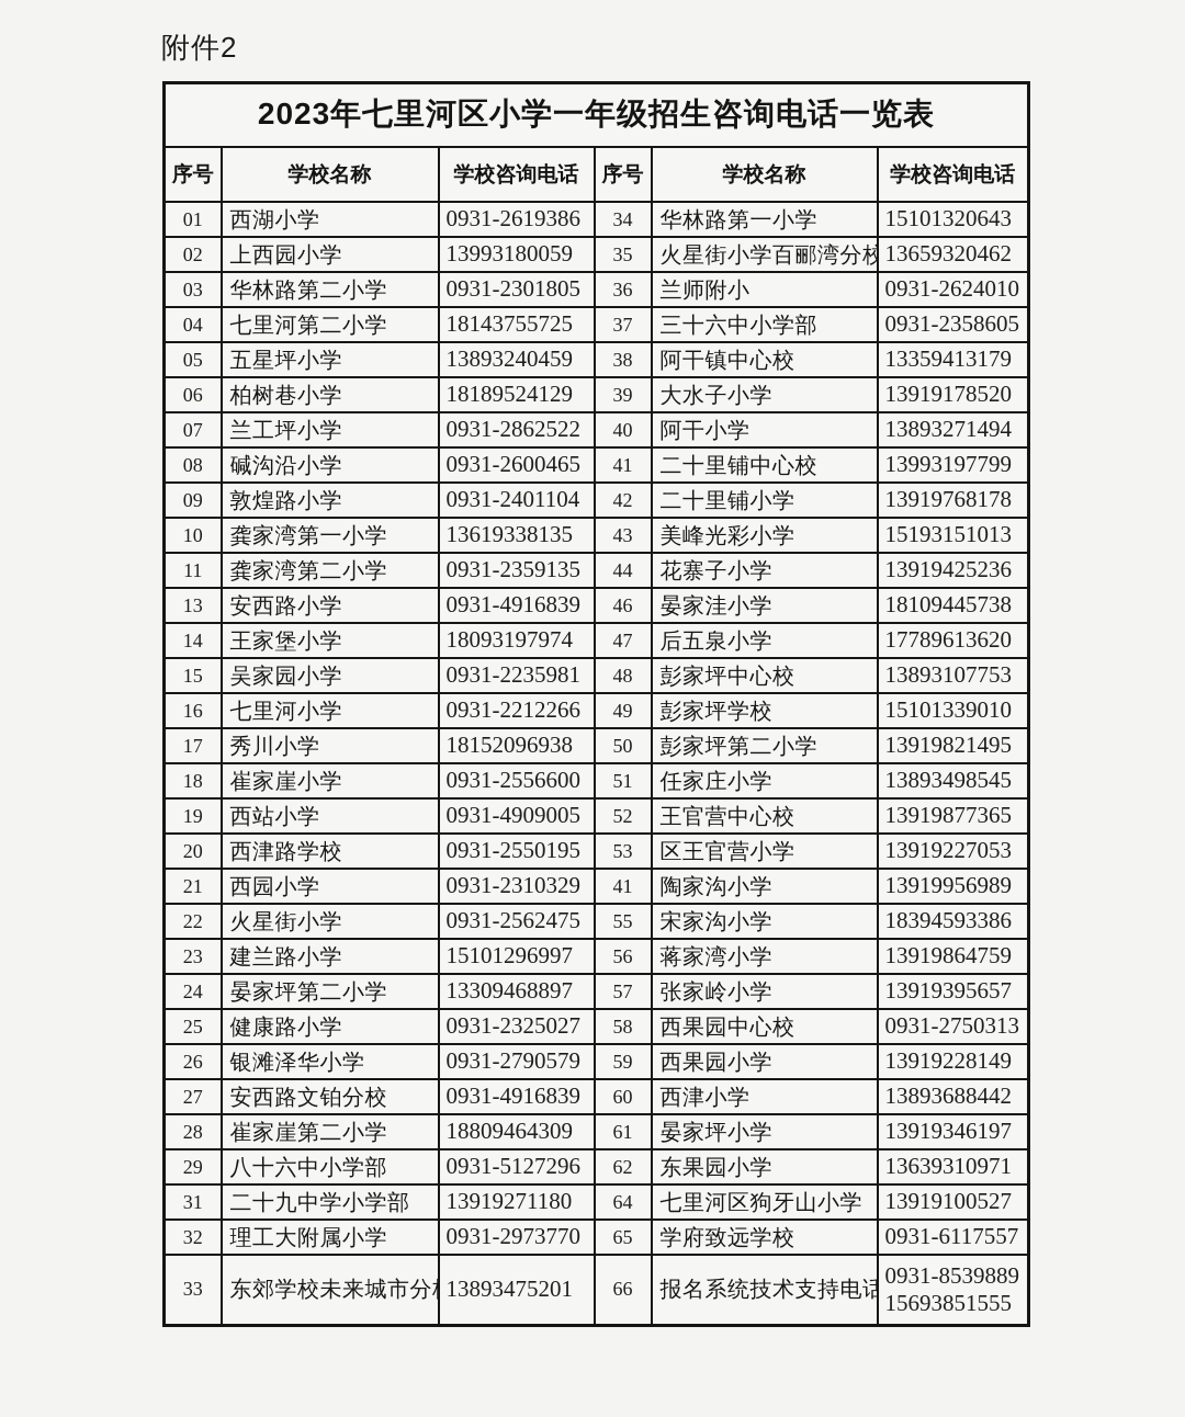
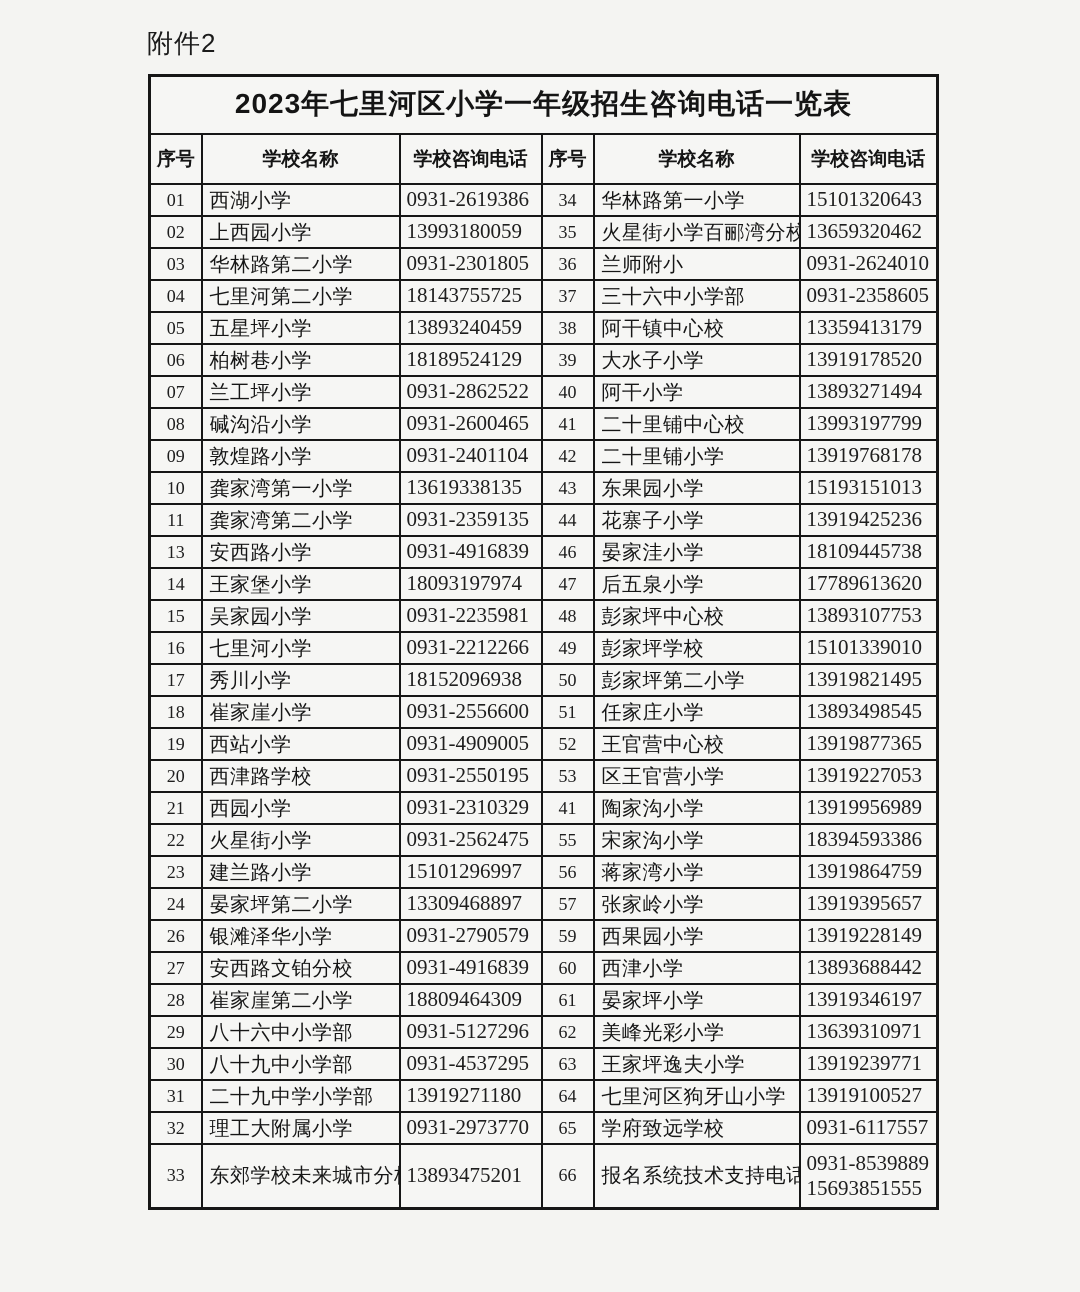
  附件2
  2023年七里河区小学一年级招生咨询电话一览表
  序号	学校名称	学校咨询电话	序号	学校名称	学校咨询电话
  01	西湖小学	0931-2619386	34	华林路第一小学	15101320643
  02	上西园小学	13993180059	35	火星街小学百郦湾分校	13659320462
  03	华林路第二小学	0931-2301805	36	兰师附小	0931-2624010
  04	七里河第二小学	18143755725	37	三十六中小学部	0931-2358605
  05	五星坪小学	13893240459	38	阿干镇中心校	13359413179
  06	柏树巷小学	18189524129	39	大水子小学	13919178520
  07	兰工坪小学	0931-2862522	40	阿干小学	13893271494
  08	碱沟沿小学	0931-2600465	41	二十里铺中心校	13993197799
  09	敦煌路小学	0931-2401104	42	二十里铺小学	13919768178
- 10	龚家湾第一小学	13619338135	43	美峰光彩小学	15193151013
+ 10	龚家湾第一小学	13619338135	43	东果园小学	15193151013
  11	龚家湾第二小学	0931-2359135	44	花寨子小学	13919425236
  13	安西路小学	0931-4916839	46	晏家洼小学	18109445738
  14	王家堡小学	18093197974	47	后五泉小学	17789613620
  15	吴家园小学	0931-2235981	48	彭家坪中心校	13893107753
  16	七里河小学	0931-2212266	49	彭家坪学校	15101339010
  17	秀川小学	18152096938	50	彭家坪第二小学	13919821495
  18	崔家崖小学	0931-2556600	51	任家庄小学	13893498545
  19	西站小学	0931-4909005	52	王官营中心校	13919877365
  20	西津路学校	0931-2550195	53	区王官营小学	13919227053
  21	西园小学	0931-2310329	41	陶家沟小学	13919956989
  22	火星街小学	0931-2562475	55	宋家沟小学	18394593386
  23	建兰路小学	15101296997	56	蒋家湾小学	13919864759
  24	晏家坪第二小学	13309468897	57	张家岭小学	13919395657
- 25	健康路小学	0931-2325027	58	西果园中心校	0931-2750313
  26	银滩泽华小学	0931-2790579	59	西果园小学	13919228149
  27	安西路文铂分校	0931-4916839	60	西津小学	13893688442
  28	崔家崖第二小学	18809464309	61	晏家坪小学	13919346197
- 29	八十六中小学部	0931-5127296	62	东果园小学	13639310971
+ 29	八十六中小学部	0931-5127296	62	美峰光彩小学	13639310971
+ 30	八十九中小学部	0931-4537295	63	王家坪逸夫小学	13919239771
  31	二十九中学小学部	13919271180	64	七里河区狗牙山小学	13919100527
  32	理工大附属小学	0931-2973770	65	学府致远学校	0931-6117557
  33	东郊学校未来城市分	13893475201	66	报名系统技术支持电话	0931-8539889 15693851555
